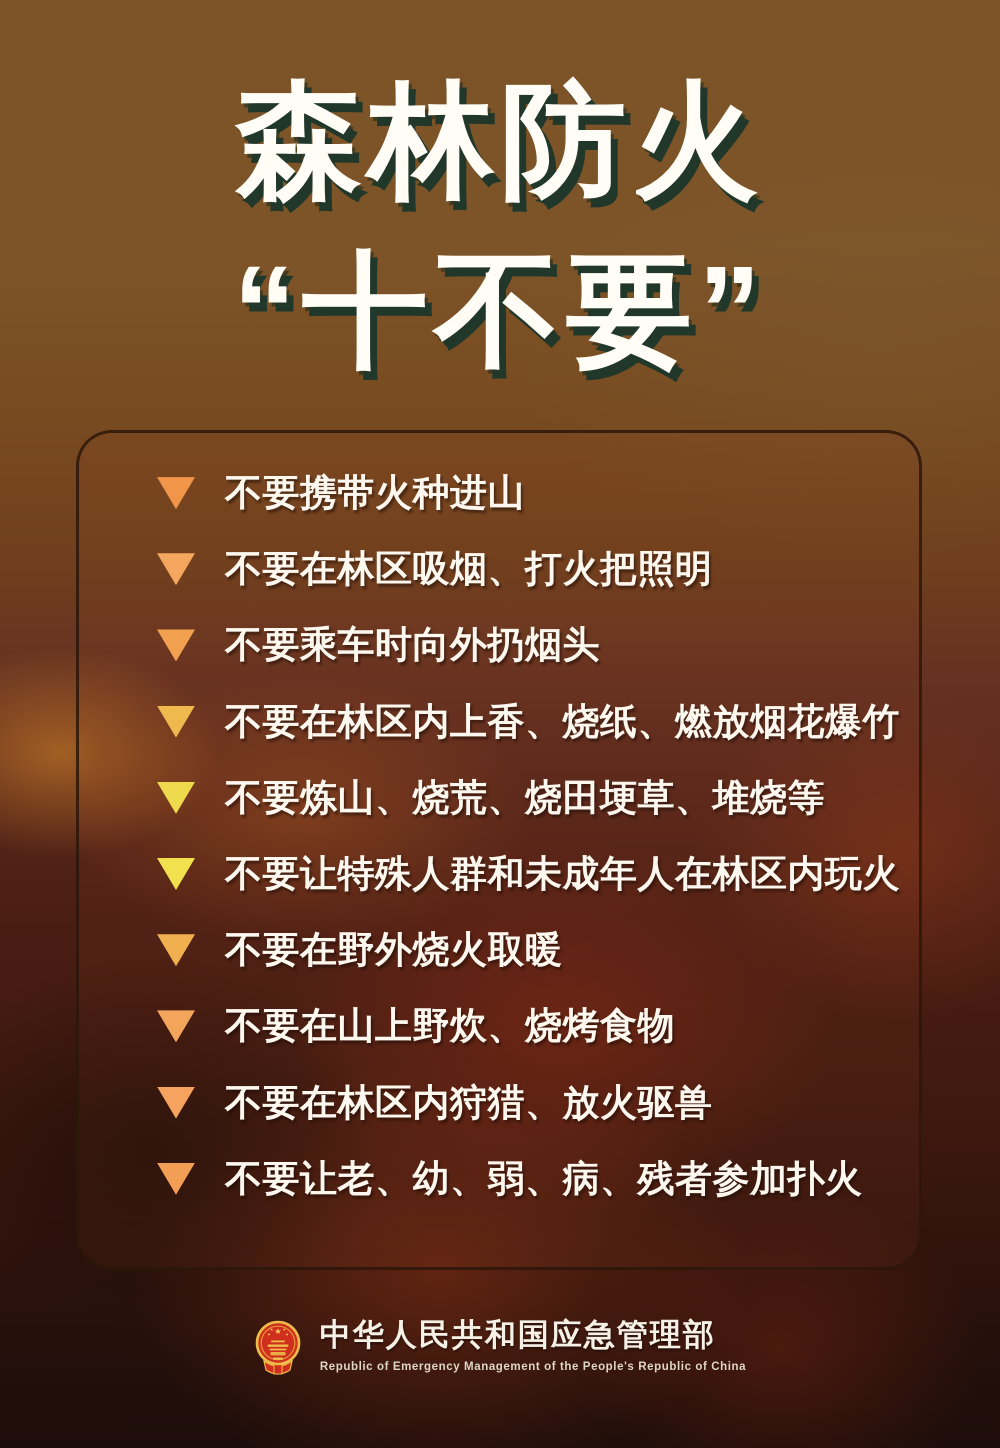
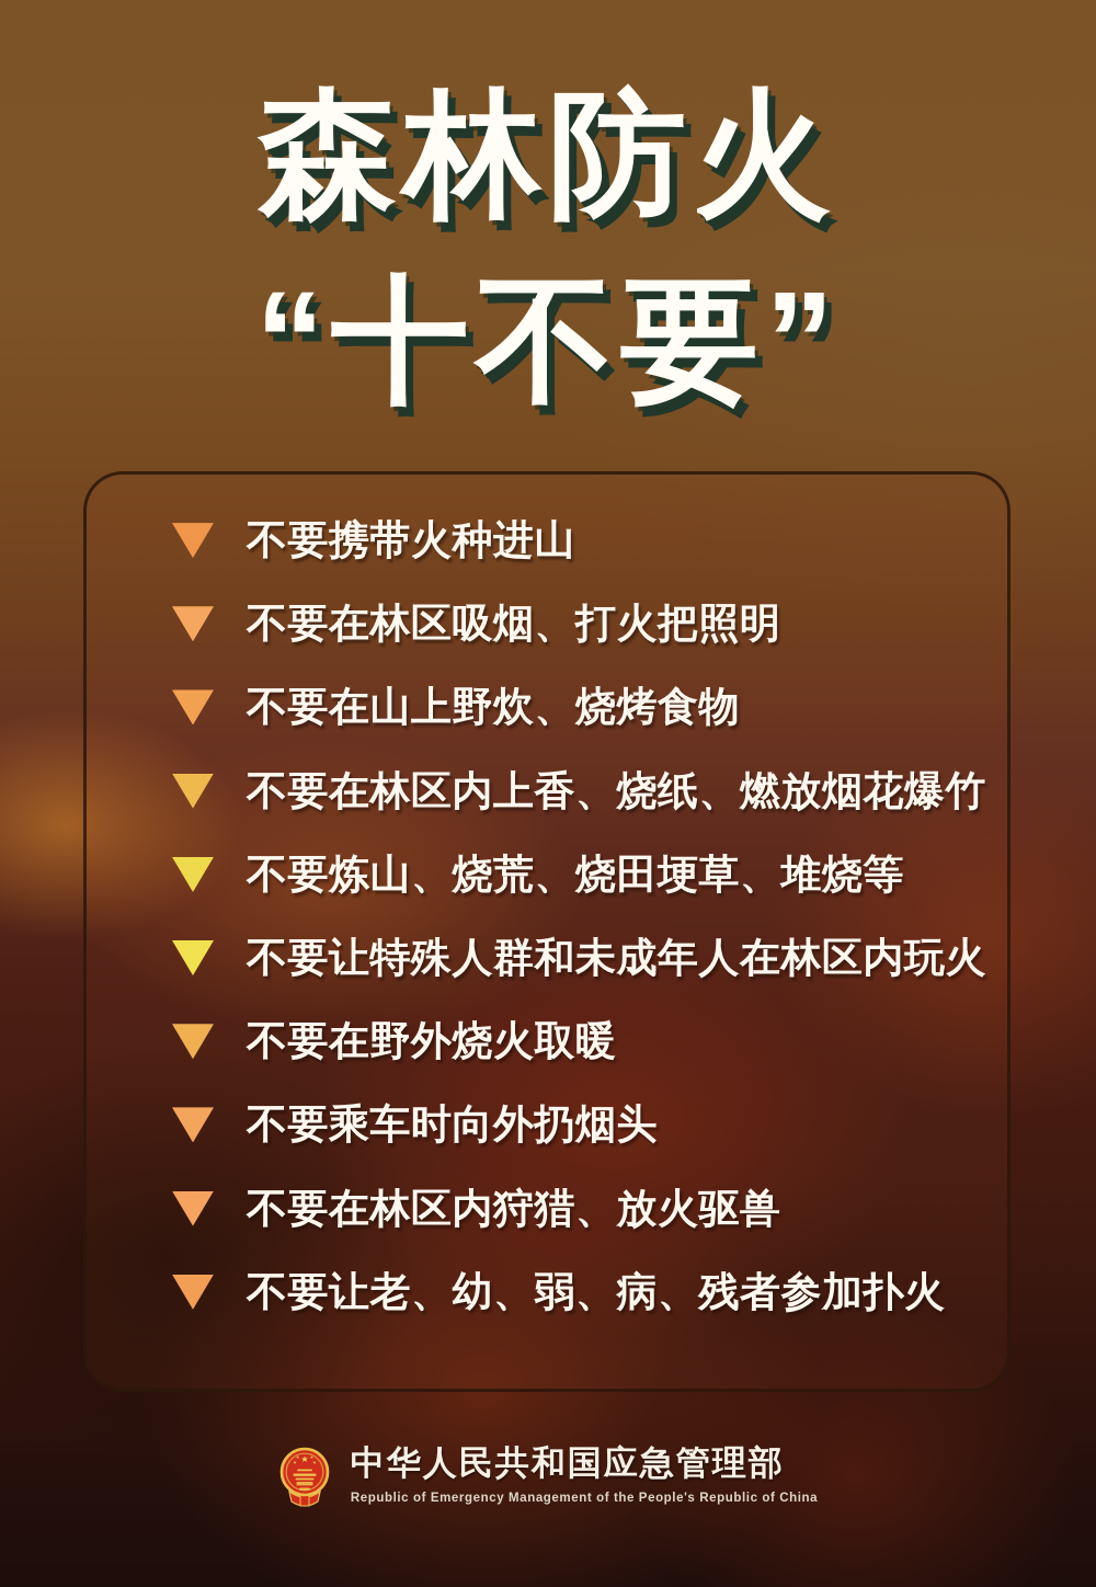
  森林防火
  “十不要”
  不要携带火种进山
  不要在林区吸烟、打火把照明
- 不要乘车时向外扔烟头
+ 不要在山上野炊、烧烤食物
  不要在林区内上香、烧纸、燃放烟花爆竹
  不要炼山、烧荒、烧田埂草、堆烧等
  不要让特殊人群和未成年人在林区内玩火
  不要在野外烧火取暖
- 不要在山上野炊、烧烤食物
+ 不要乘车时向外扔烟头
  不要在林区内狩猎、放火驱兽
  不要让老、幼、弱、病、残者参加扑火
  中华人民共和国应急管理部
  Republic of Emergency Management of the People's Republic of China
